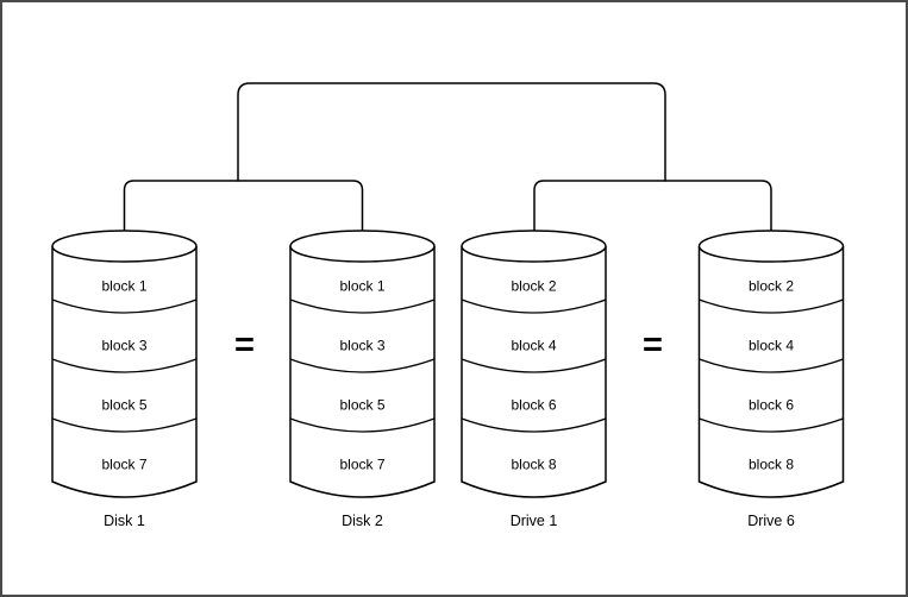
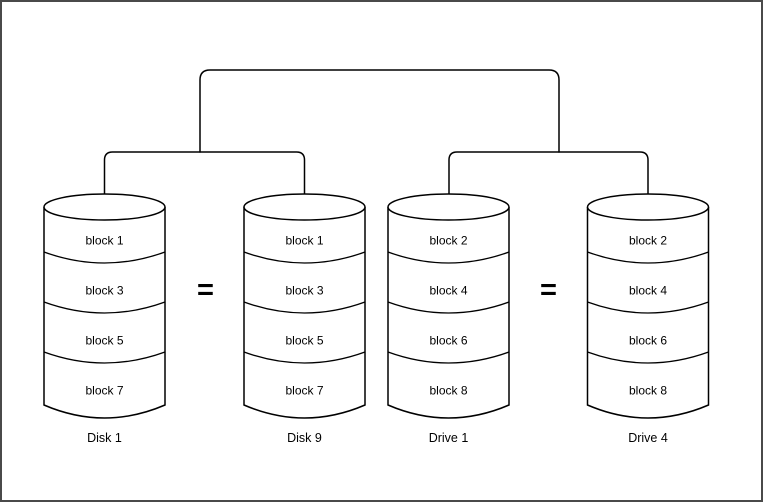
  block 1
  block 3
  block 5
  block 7
  Disk 1
  =
  block 1
  block 3
  block 5
  block 7
- Disk 2
+ Disk 9
  block 2
  block 4
  block 6
  block 8
  Drive 1
  =
  block 2
  block 4
  block 6
  block 8
- Drive 6
+ Drive 4
